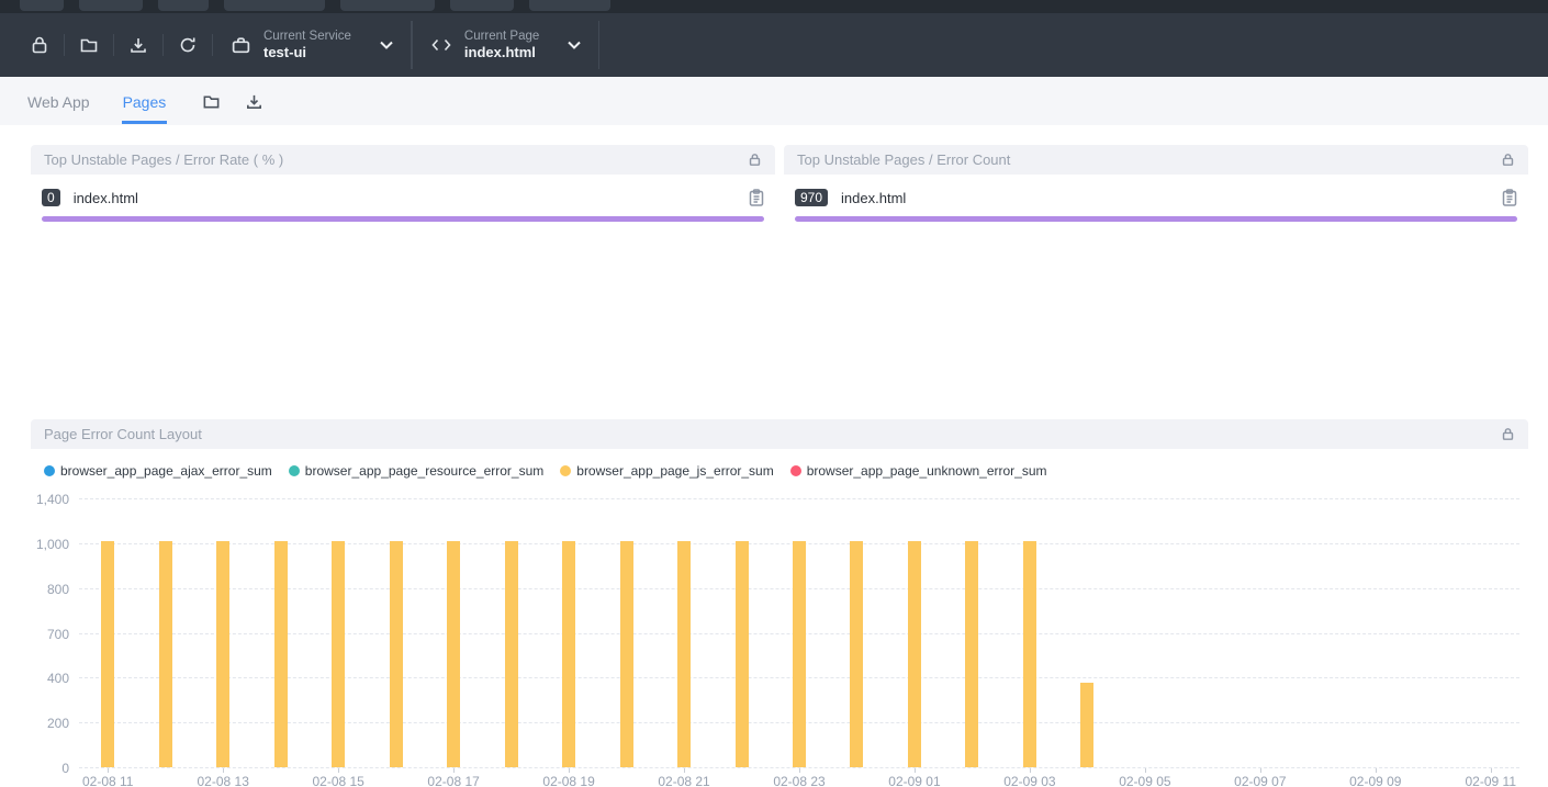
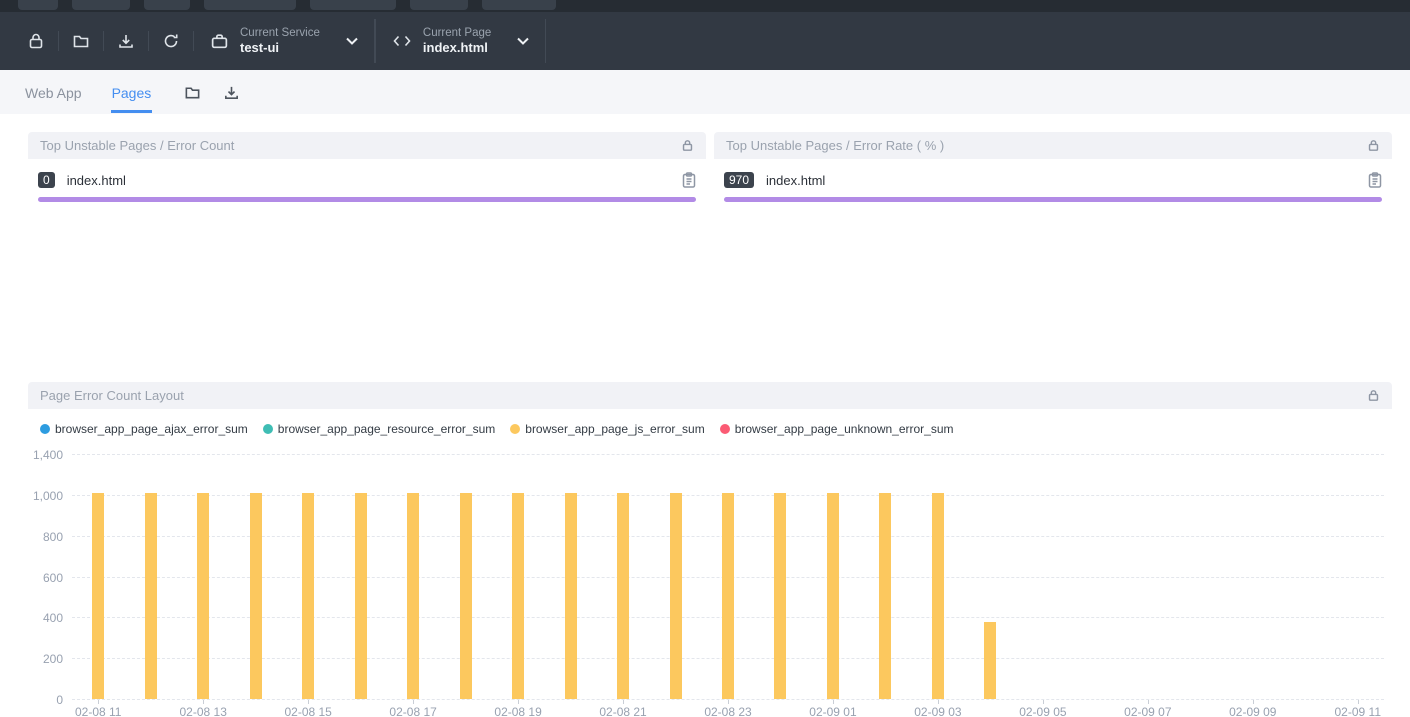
  Current Service
  test-ui
  Current Page
  index.html
  Web App
  Pages
- Top Unstable Pages / Error Rate ( % )
+ Top Unstable Pages / Error Count
  0
  index.html
- Top Unstable Pages / Error Count
+ Top Unstable Pages / Error Rate ( % )
  970
  index.html
  Page Error Count Layout
  browser_app_page_ajax_error_sum
  browser_app_page_resource_error_sum
  browser_app_page_js_error_sum
  browser_app_page_unknown_error_sum
  0
  200
  400
- 700
+ 600
  800
  1,000
  1,400
  02-08 11
  02-08 13
  02-08 15
  02-08 17
  02-08 19
  02-08 21
  02-08 23
  02-09 01
  02-09 03
  02-09 05
  02-09 07
  02-09 09
  02-09 11
